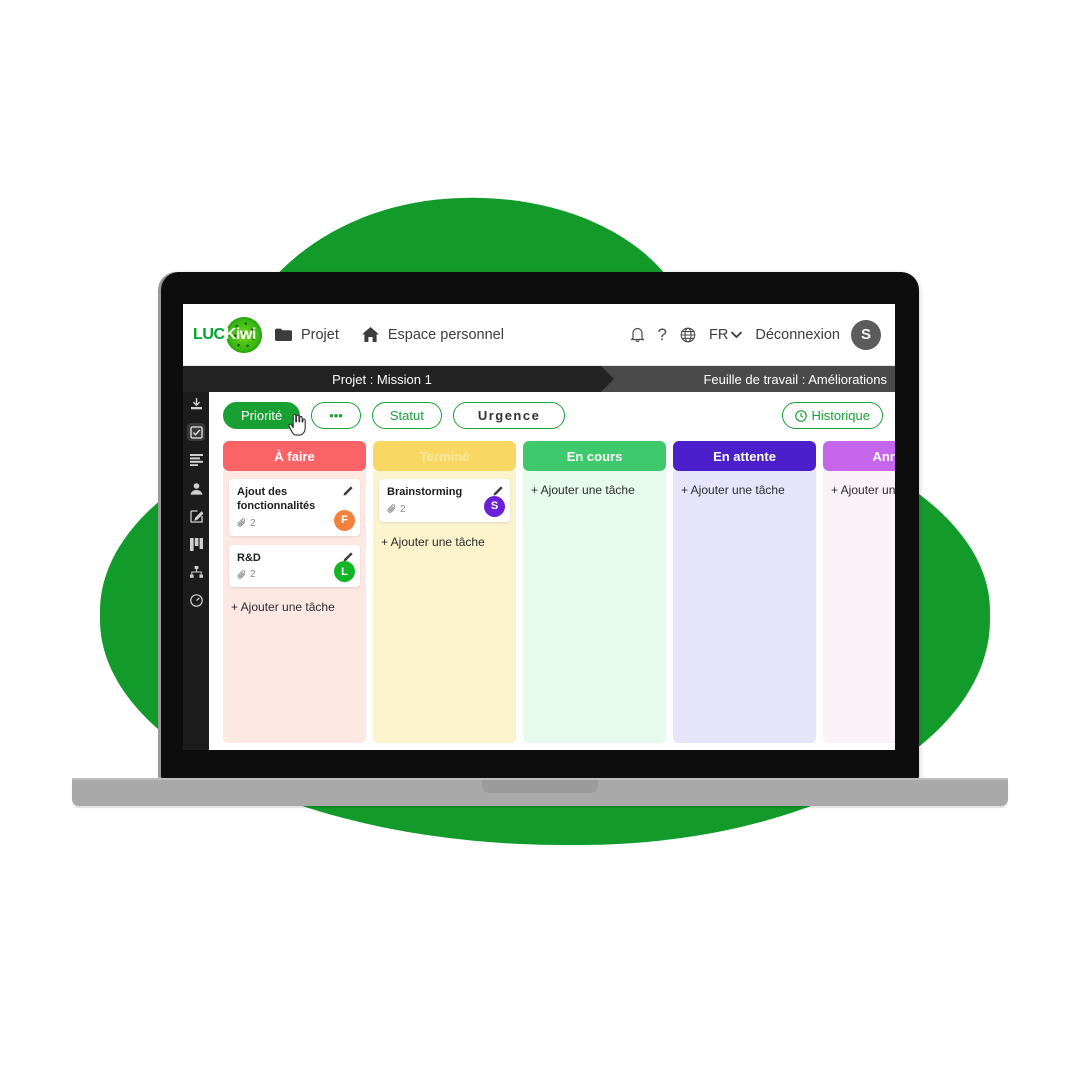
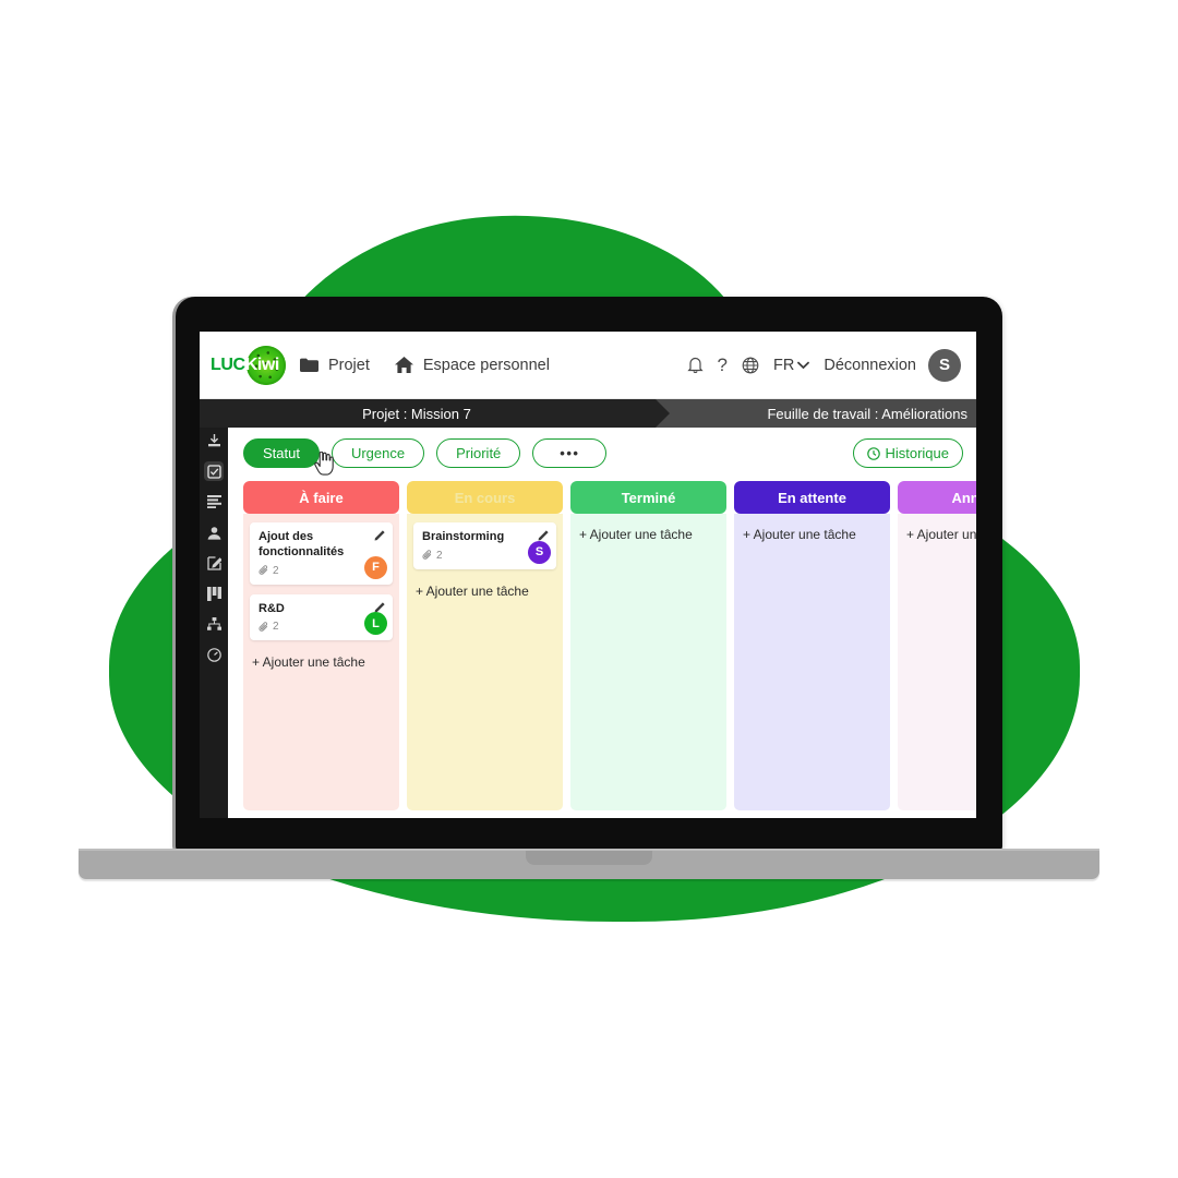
  LUCKiwi
  Projet
  Espace personnel
  ?
  FR
  Déconnexion
  S
- Projet : Mission 1
+ Projet : Mission 7
  Feuille de travail : Améliorations
- Priorité
+ Statut
- •••
+ Urgence
- Statut
+ Priorité
- Urgence
+ •••
  Historique
  À faire
  Ajout des fonctionnalités
  2
  F
  R&D
  2
  L
  + Ajouter une tâche
- Terminé
+ En cours
  Brainstorming
  2
  S
  + Ajouter une tâche
- En cours
+ Terminé
  + Ajouter une tâche
  En attente
  + Ajouter une tâche
